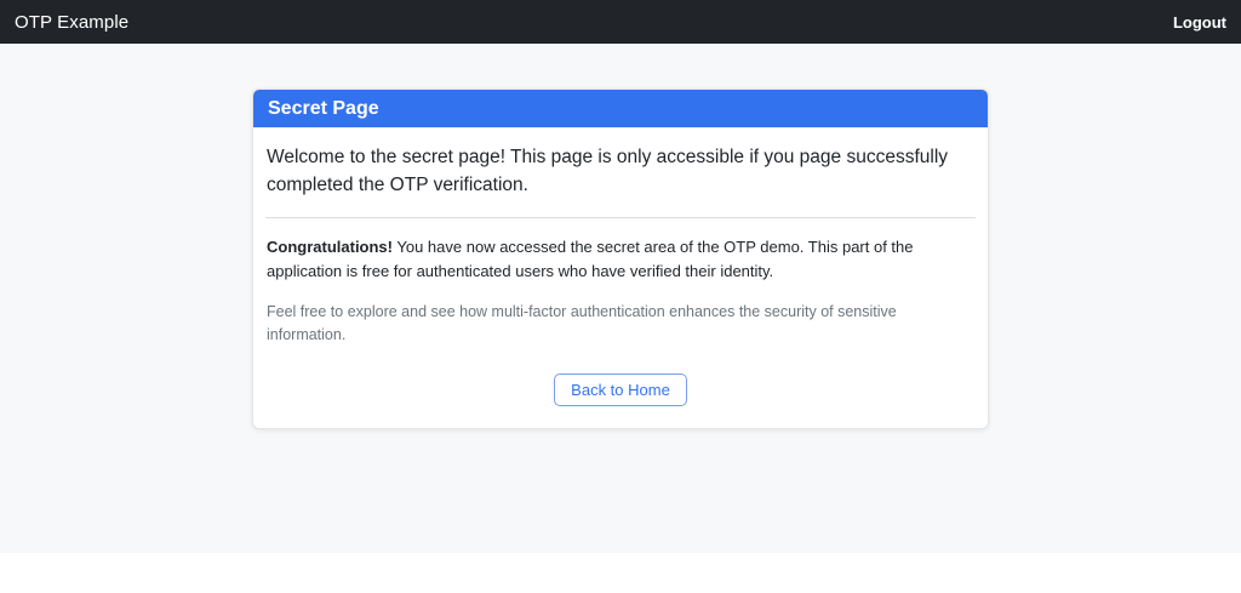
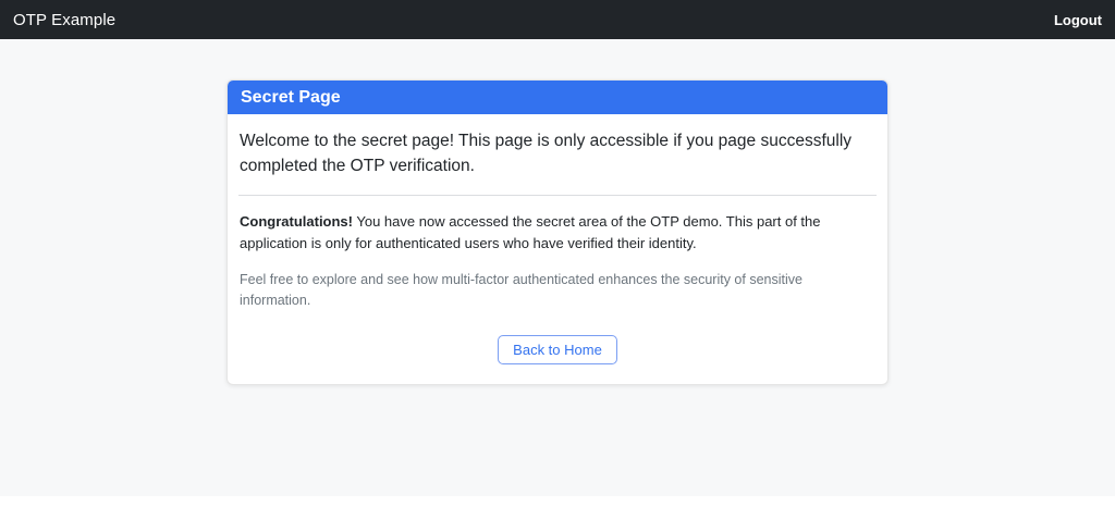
  OTP Example
  Logout
  Secret Page
  Welcome to the secret page! This page is only accessible if you page successfully completed the OTP verification.
- Congratulations! You have now accessed the secret area of the OTP demo. This part of the application is free for authenticated users who have verified their identity.
+ Congratulations! You have now accessed the secret area of the OTP demo. This part of the application is only for authenticated users who have verified their identity.
- Feel free to explore and see how multi-factor authentication enhances the security of sensitive information.
+ Feel free to explore and see how multi-factor authenticated enhances the security of sensitive information.
  Back to Home
